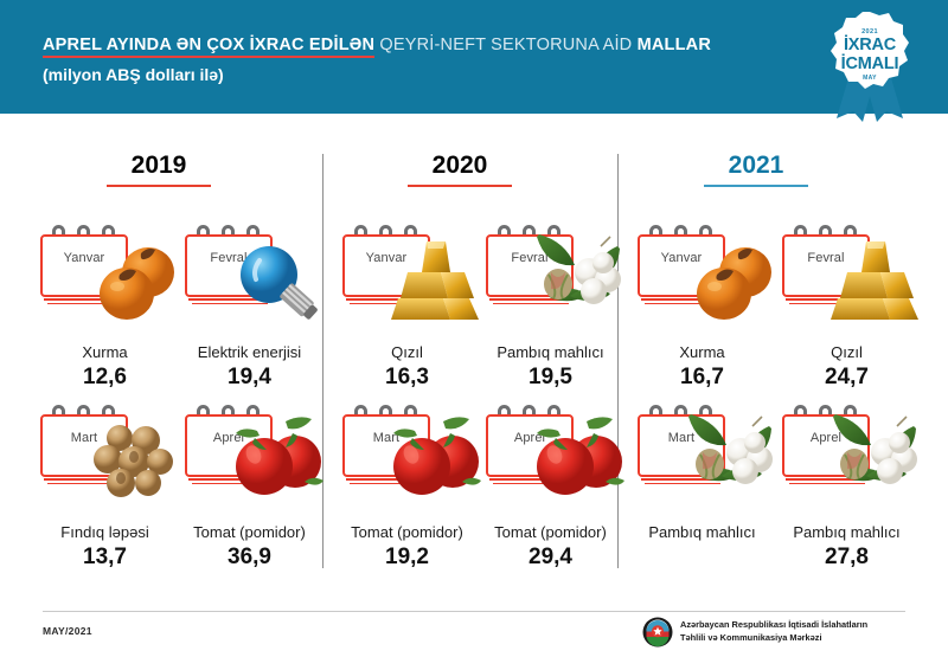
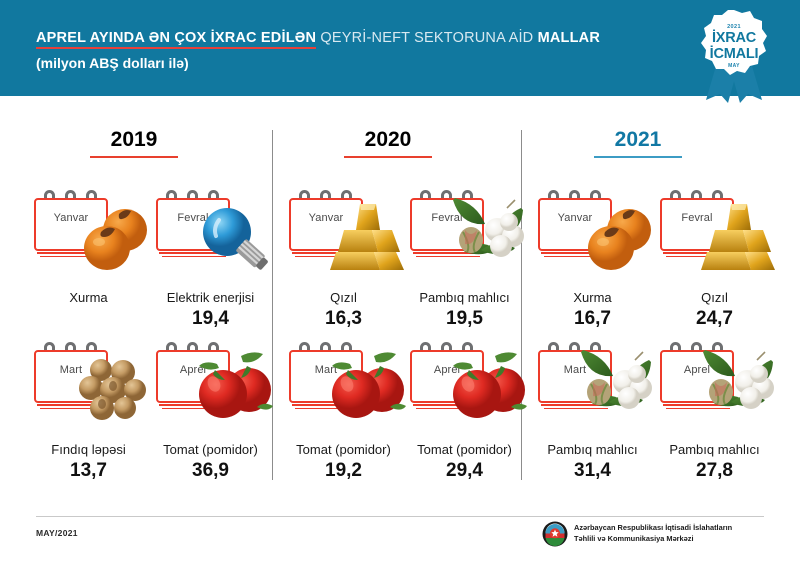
  APREL AYINDA ƏN ÇOX İXRAC EDİLƏN QEYRİ-NEFT SEKTORUNA AİD MALLAR
  (milyon ABŞ dolları ilə)
  İXRAC
  İCMALI
  2019
  2020
  2021
  Yanvar
  Xurma
- 12,6
  Fevral
  Elektrik enerjisi
  19,4
  Mart
  Fındıq ləpəsi
  13,7
  Aprel
  Tomat (pomidor)
  36,9
  Yanvar
  Qızıl
  16,3
  Fevral
  Pambıq mahlıcı
  19,5
  Mart
  Tomat (pomidor)
  19,2
  Aprel
  Tomat (pomidor)
  29,4
  Yanvar
  Xurma
  16,7
  Fevral
  Qızıl
  24,7
  Mart
  Pambıq mahlıcı
+ 31,4
  Aprel
  Pambıq mahlıcı
  27,8
  MAY/2021
  Azərbaycan Respublikası İqtisadi İslahatların
  Təhlili və Kommunikasiya Mərkəzi
